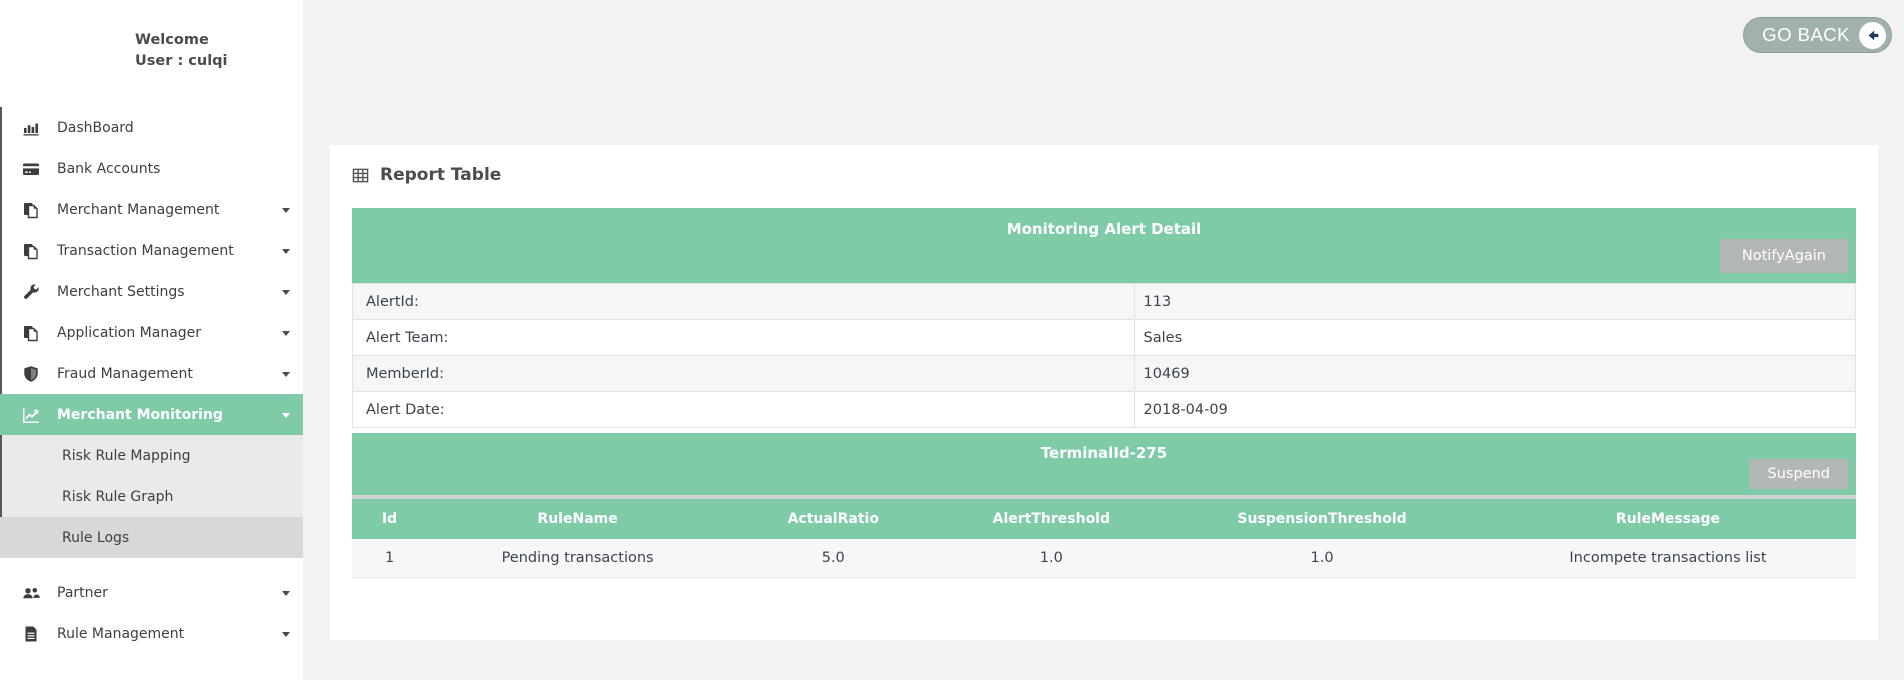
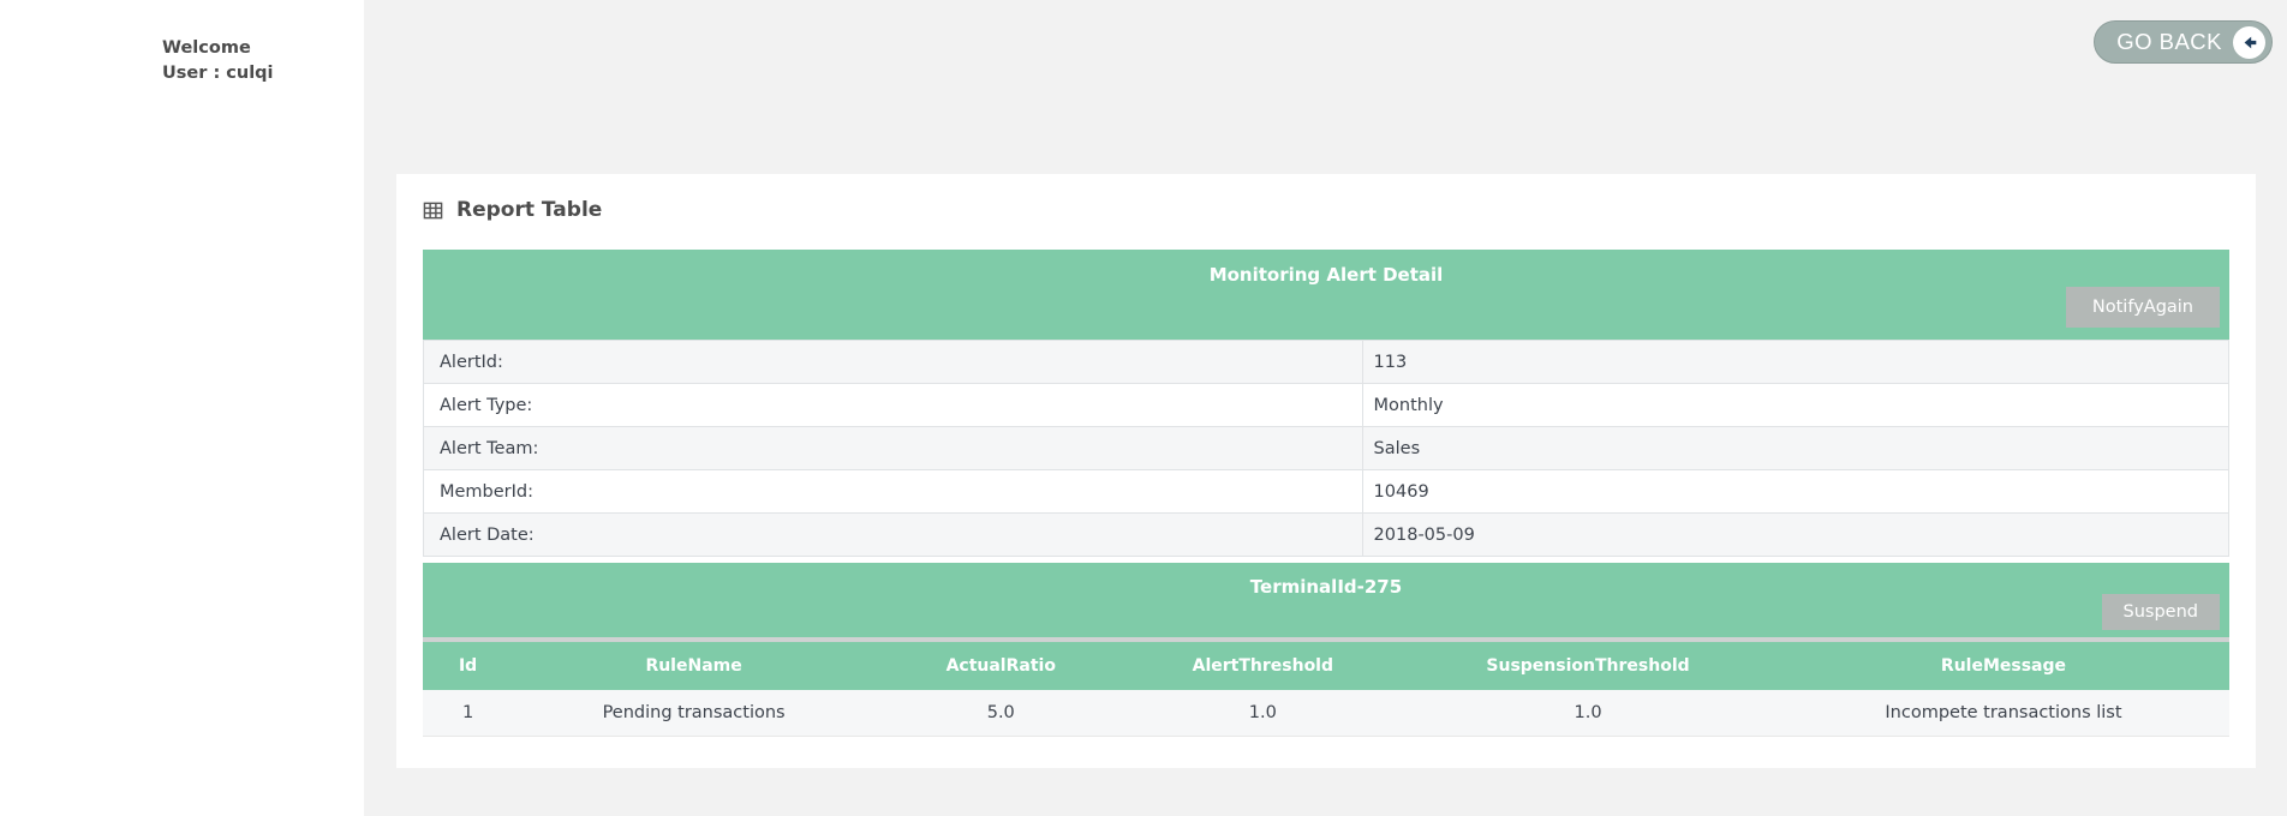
  Welcome
  User : culqi
- DashBoard
- Bank Accounts
- Merchant Management
- Transaction Management
- Merchant Settings
- Application Manager
- Fraud Management
- Merchant Monitoring
- Risk Rule Mapping
- Risk Rule Graph
- Rule Logs
- Partner
- Rule Management
  GO BACK
  Report Table
  Monitoring Alert Detail
  NotifyAgain
  AlertId:	113
+ Alert Type:	Monthly
  Alert Team:	Sales
  MemberId:	10469
- Alert Date:	2018-04-09
+ Alert Date:	2018-05-09
  TerminalId-275
  Suspend
  Id	RuleName	ActualRatio	AlertThreshold	SuspensionThreshold	RuleMessage
  1	Pending transactions	5.0	1.0	1.0	Incompete transactions list
